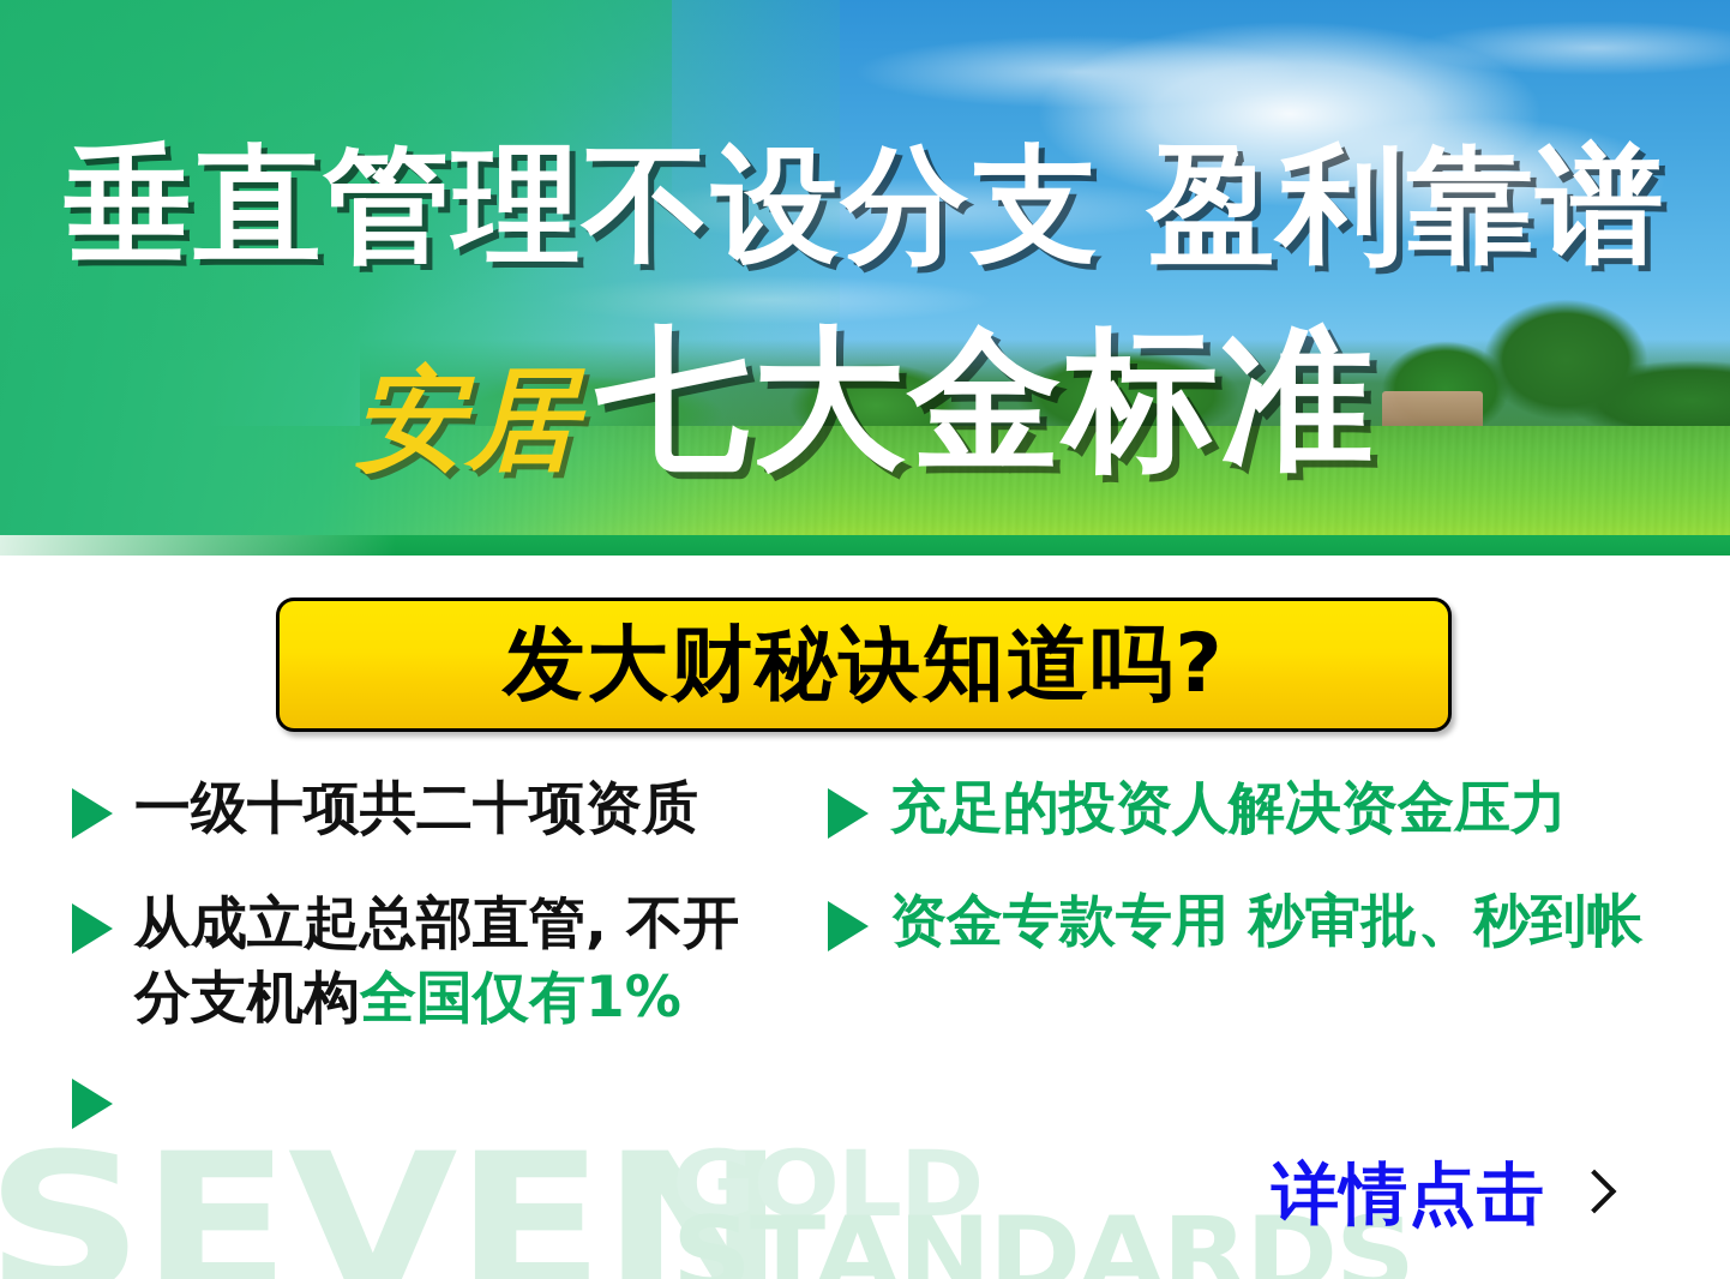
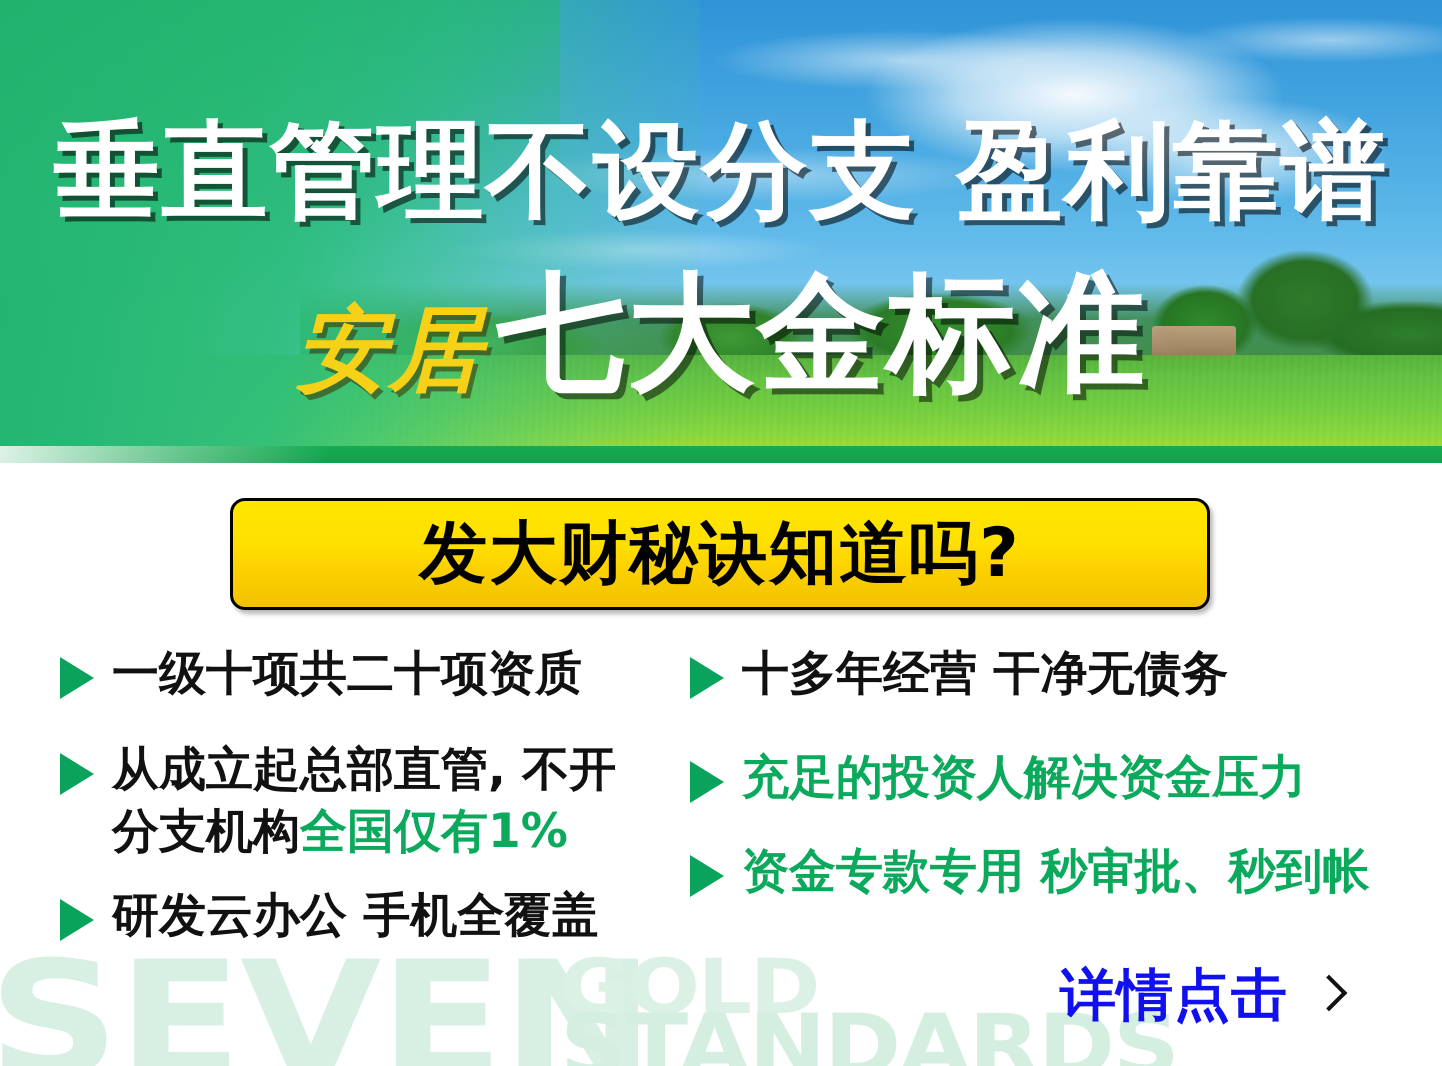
  垂直管理不设分支 盈利靠谱
  安居 七大金标准
  SEVEN
  GOLD
  STANDARDS
  发大财秘诀知道吗?
  一级十项共二十项资质
  从成立起总部直管, 不开
  分支机构全国仅有1%
+ 研发云办公 手机全覆盖
+ 十多年经营 干净无债务
  充足的投资人解决资金压力
  资金专款专用 秒审批、秒到帐
  详情点击
